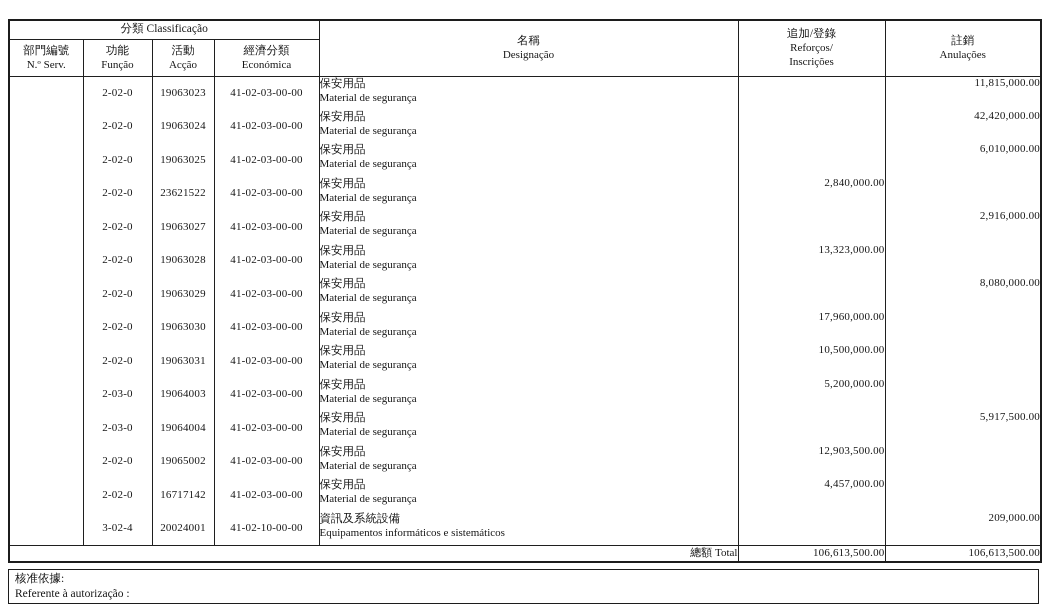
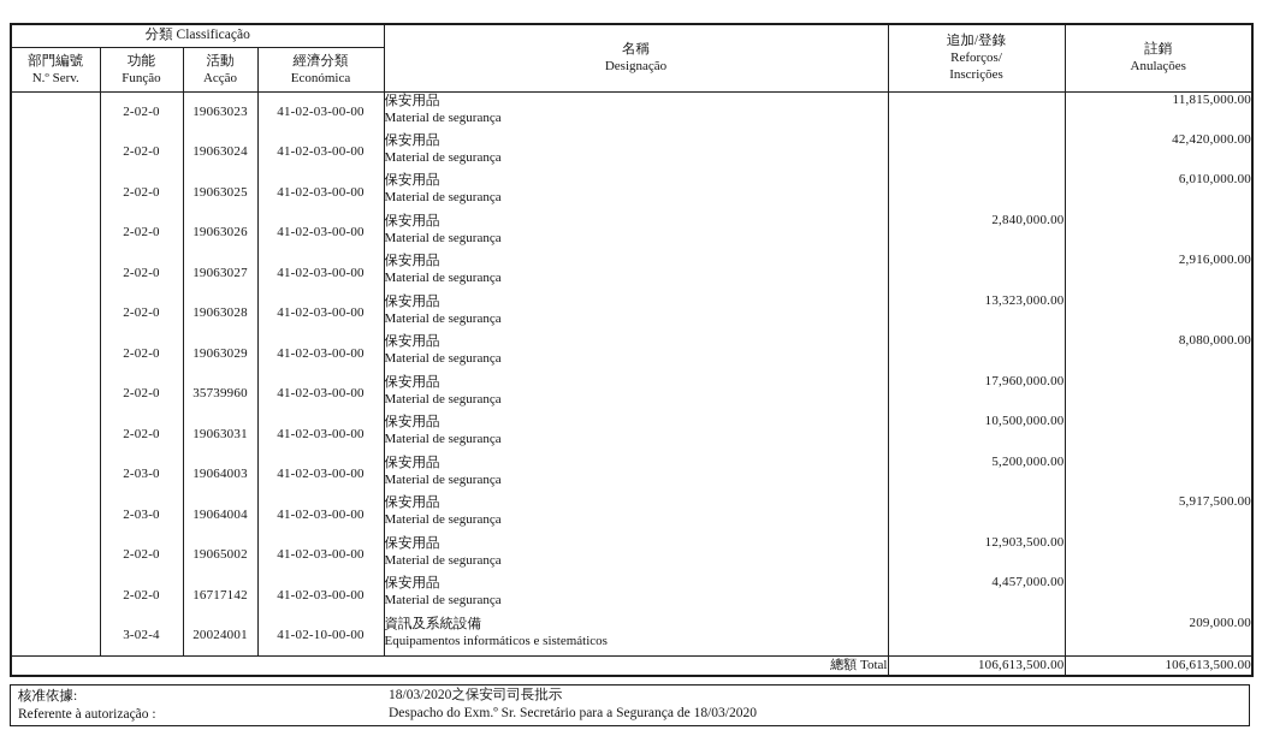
  分類 Classificação	名稱 Designação	追加/登錄 Reforços/ Inscrições	註銷 Anulações
  部門編號 N.º Serv.	功能 Função	活動 Acção	經濟分類 Económica
  	2-02-0	19063023	41-02-03-00-00	保安用品 Material de segurança		11,815,000.00
  	2-02-0	19063024	41-02-03-00-00	保安用品 Material de segurança		42,420,000.00
  	2-02-0	19063025	41-02-03-00-00	保安用品 Material de segurança		6,010,000.00
- 	2-02-0	23621522	41-02-03-00-00	保安用品 Material de segurança	2,840,000.00
+ 	2-02-0	19063026	41-02-03-00-00	保安用品 Material de segurança	2,840,000.00
  	2-02-0	19063027	41-02-03-00-00	保安用品 Material de segurança		2,916,000.00
  	2-02-0	19063028	41-02-03-00-00	保安用品 Material de segurança	13,323,000.00
  	2-02-0	19063029	41-02-03-00-00	保安用品 Material de segurança		8,080,000.00
- 	2-02-0	19063030	41-02-03-00-00	保安用品 Material de segurança	17,960,000.00
+ 	2-02-0	35739960	41-02-03-00-00	保安用品 Material de segurança	17,960,000.00
  	2-02-0	19063031	41-02-03-00-00	保安用品 Material de segurança	10,500,000.00
  	2-03-0	19064003	41-02-03-00-00	保安用品 Material de segurança	5,200,000.00
  	2-03-0	19064004	41-02-03-00-00	保安用品 Material de segurança		5,917,500.00
  	2-02-0	19065002	41-02-03-00-00	保安用品 Material de segurança	12,903,500.00
  	2-02-0	16717142	41-02-03-00-00	保安用品 Material de segurança	4,457,000.00
  	3-02-4	20024001	41-02-10-00-00	資訊及系統設備 Equipamentos informáticos e sistemáticos		209,000.00
  總額 Total	106,613,500.00	106,613,500.00
  核准依據:
  Referente à autorização :
+ 18/03/2020之保安司司長批示
+ Despacho do Exm.º Sr. Secretário para a Segurança de 18/03/2020
